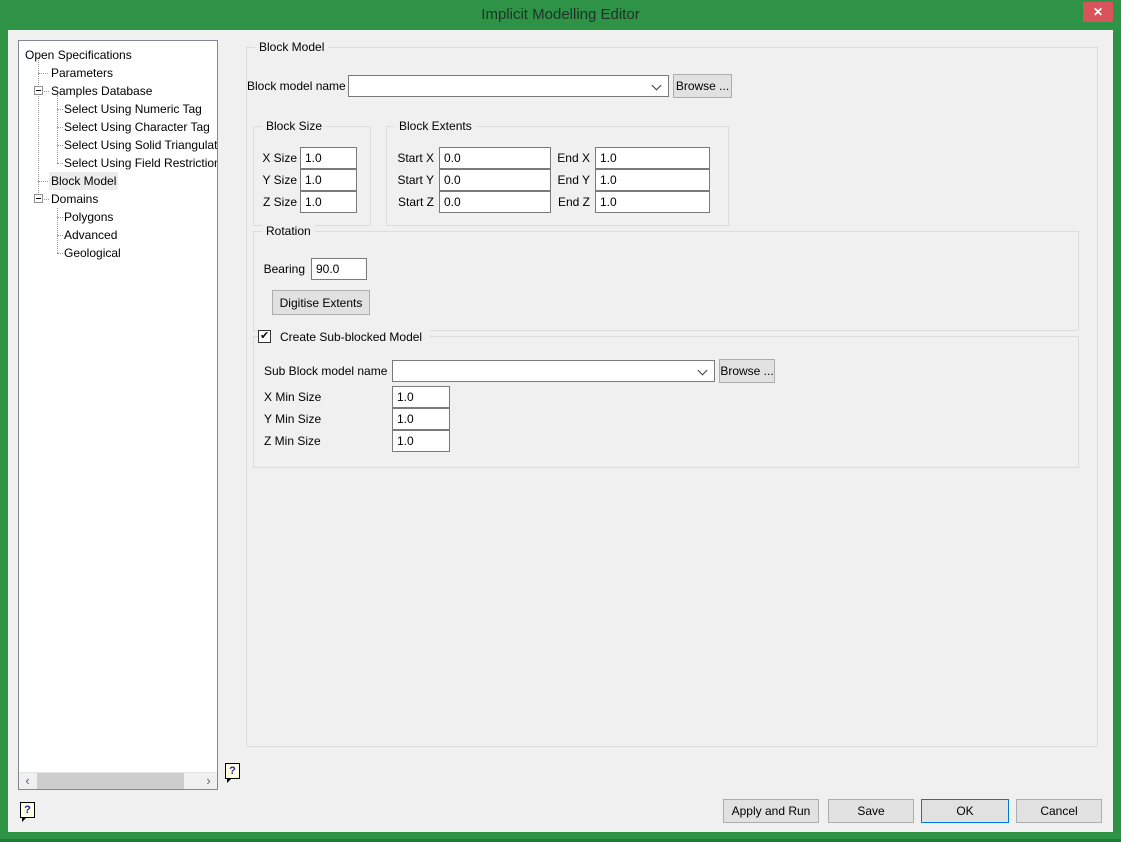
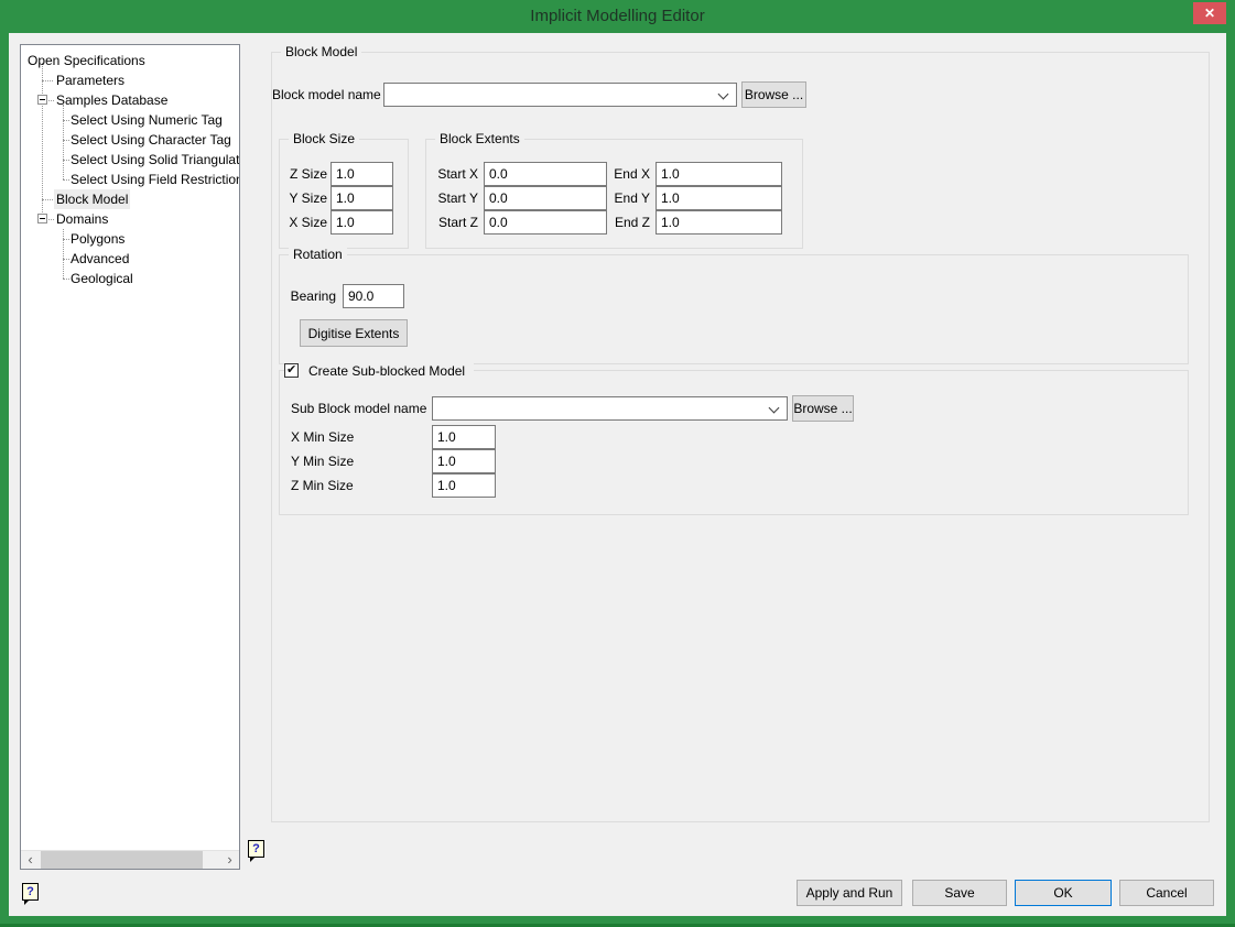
  Implicit Modelling Editor
  ✕
  Open Specifications
  Parameters
  Samples Database
  Select Using Numeric Tag
  Select Using Character Tag
  Select Using Solid Triangulat
  Select Using Field Restrictio
  Block Model
  Domains
  Polygons
  Advanced
  Geological
  ‹
  ›
  ?
  Block Model
  Block model name
  Browse ...
  Block Size
- X Size
+ Z Size
  1.0
  Y Size
  1.0
- Z Size
+ X Size
  1.0
  Block Extents
  Start X
  0.0
  End X
  1.0
  Start Y
  0.0
  End Y
  1.0
  Start Z
  0.0
  End Z
  1.0
  Rotation
  Bearing
  90.0
  Digitise Extents
  ✔
  Create Sub-blocked Model
  Sub Block model name
  Browse ...
  X Min Size
  1.0
  Y Min Size
  1.0
  Z Min Size
  1.0
  ?
  Apply and Run
  Save
  OK
  Cancel
